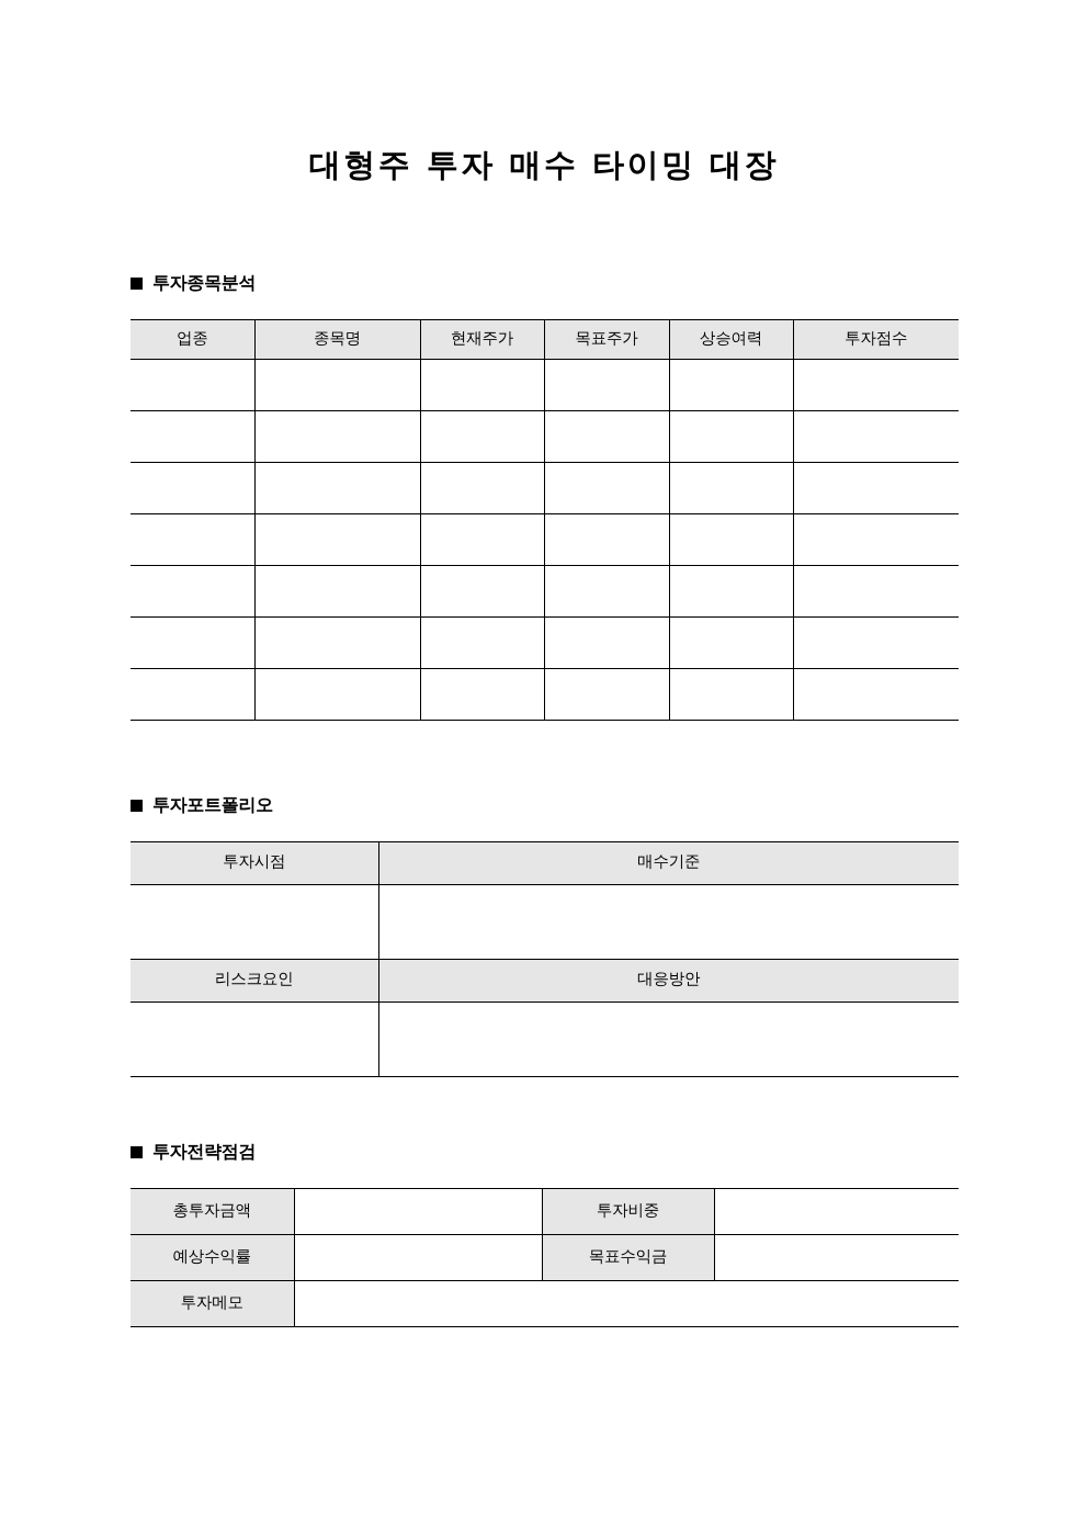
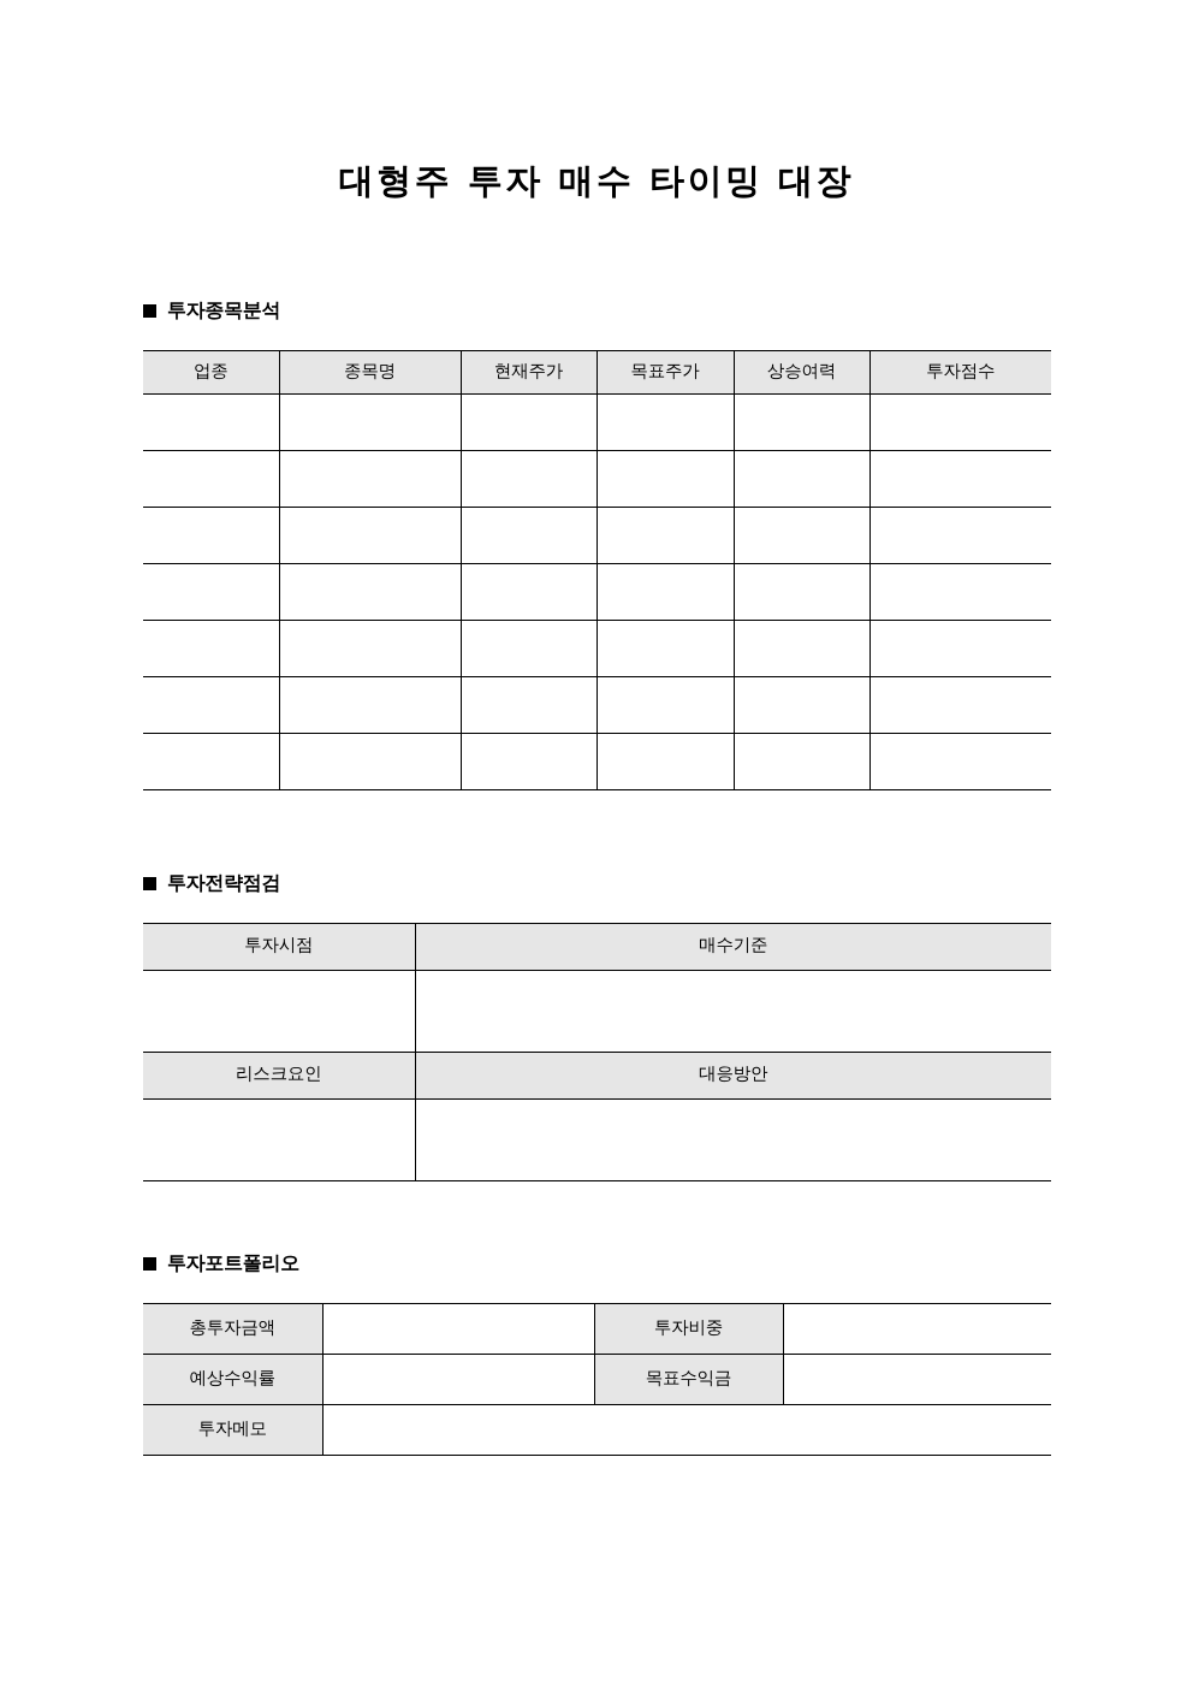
  대형주 투자 매수 타이밍 대장
  투자종목분석
  업종	종목명	현재주가	목표주가	상승여력	투자점수
- 투자포트폴리오
+ 투자전략점검
  투자시점	매수기준
  리스크요인	대응방안
- 투자전략점검
+ 투자포트폴리오
  총투자금액		투자비중
  예상수익률		목표수익금
  투자메모
